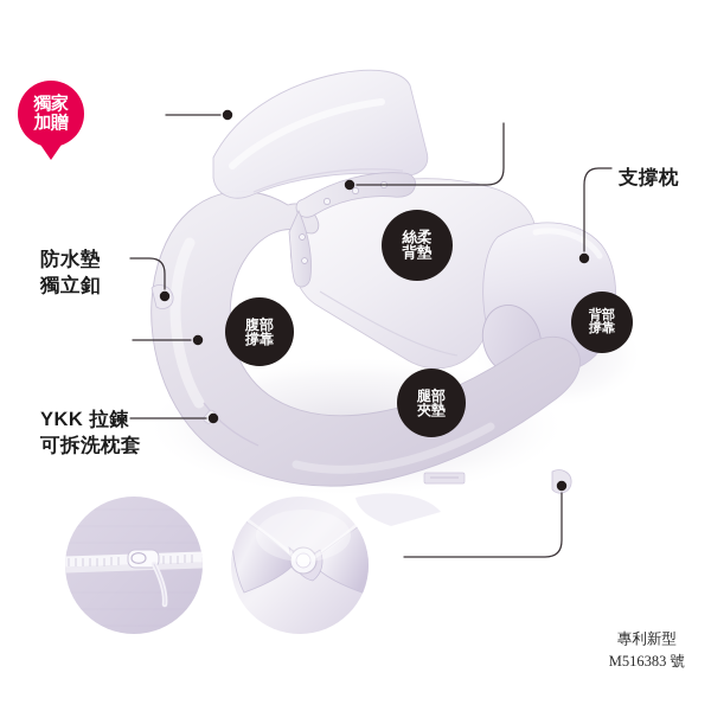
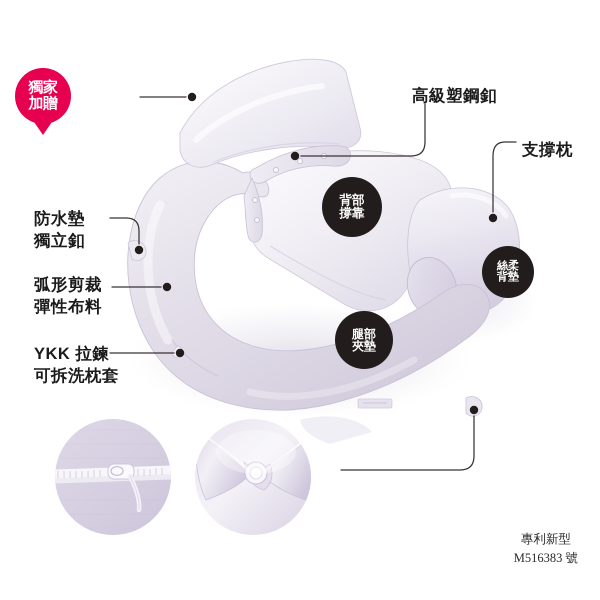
  獨家加贈
+ 高級塑鋼釦
  支撐枕
  防水墊
  獨立釦
+ 弧形剪裁
+ 彈性布料
  YKK 拉鍊
  可拆洗枕套
- 腹部撐靠
- 絲柔背墊
+ 背部撐靠
  腿部夾墊
- 背部撐靠
+ 絲柔背墊
  專利新型
  M516383 號
